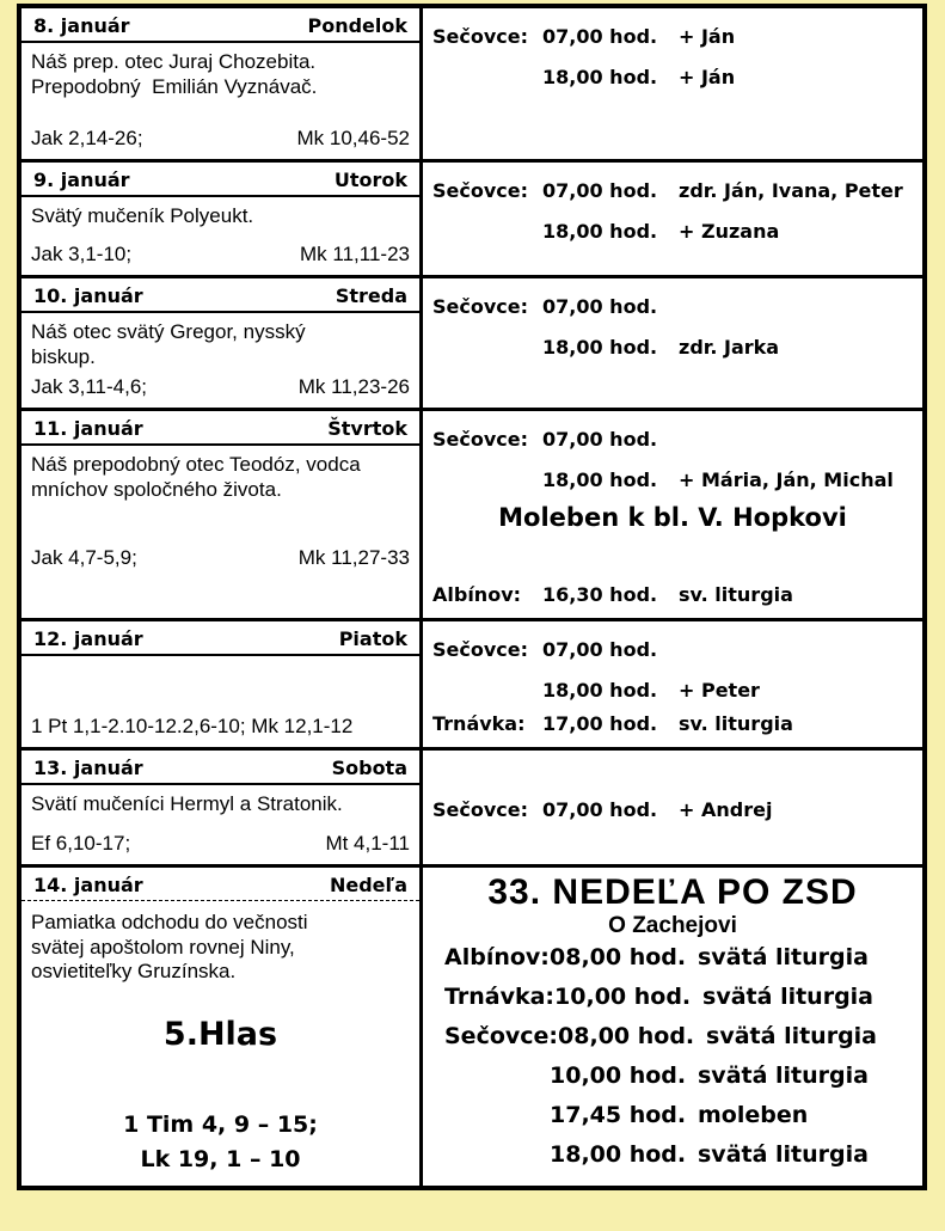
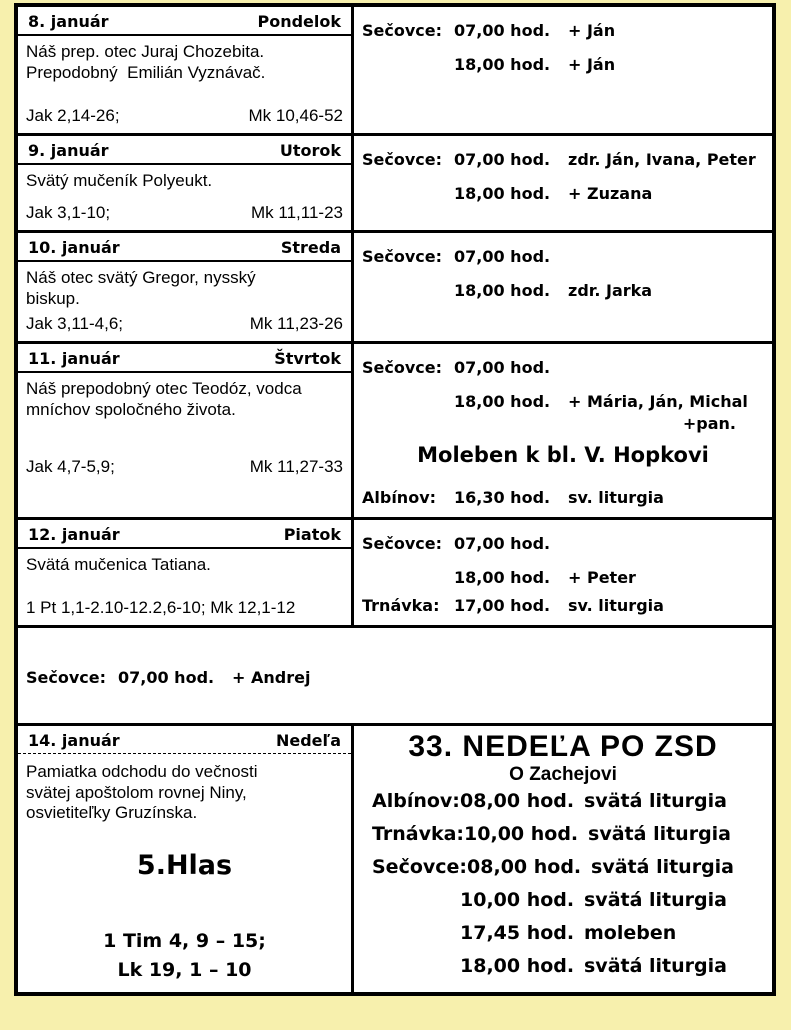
  8. január
  Pondelok
  Náš prep. otec Juraj Chozebita.
  Prepodobný Emilián Vyznávač.
  Jak 2,14-26;
  Mk 10,46-52
  Sečovce:
  07,00 hod.
  + Ján
  18,00 hod.
  + Ján
  9. január
  Utorok
  Svätý mučeník Polyeukt.
  Jak 3,1-10;
  Mk 11,11-23
  Sečovce:
  07,00 hod.
  zdr. Ján, Ivana, Peter
  18,00 hod.
  + Zuzana
  10. január
  Streda
  Náš otec svätý Gregor, nysský
  biskup.
  Jak 3,11-4,6;
  Mk 11,23-26
  Sečovce:
  07,00 hod.
  18,00 hod.
  zdr. Jarka
  11. január
  Štvrtok
  Náš prepodobný otec Teodóz, vodca
  mníchov spoločného života.
  Jak 4,7-5,9;
  Mk 11,27-33
  Sečovce:
  07,00 hod.
  18,00 hod.
  + Mária, Ján, Michal
+ +pan.
  Moleben k bl. V. Hopkovi
  Albínov:
  16,30 hod.
  sv. liturgia
  12. január
  Piatok
+ Svätá mučenica Tatiana.
  1 Pt 1,1-2.10-12.2,6-10; Mk 12,1-12
  Sečovce:
  07,00 hod.
  18,00 hod.
  + Peter
  Trnávka:
  17,00 hod.
  sv. liturgia
- 13. január
- Sobota
- Svätí mučeníci Hermyl a Stratonik.
- Ef 6,10-17;
- Mt 4,1-11
  Sečovce:
  07,00 hod.
  + Andrej
  14. január
  Nedeľa
  Pamiatka odchodu do večnosti
  svätej apoštolom rovnej Niny,
  osvietiteľky Gruzínska.
  5.Hlas
  1 Tim 4, 9 – 15;
  Lk 19, 1 – 10
  33. NEDEĽA PO ZSD
  O Zachejovi
  Albínov:
  08,00 hod.
  svätá liturgia
  Trnávka:
  10,00 hod.
  svätá liturgia
  Sečovce:
  08,00 hod.
  svätá liturgia
  10,00 hod.
  svätá liturgia
  17,45 hod.
  moleben
  18,00 hod.
  svätá liturgia
